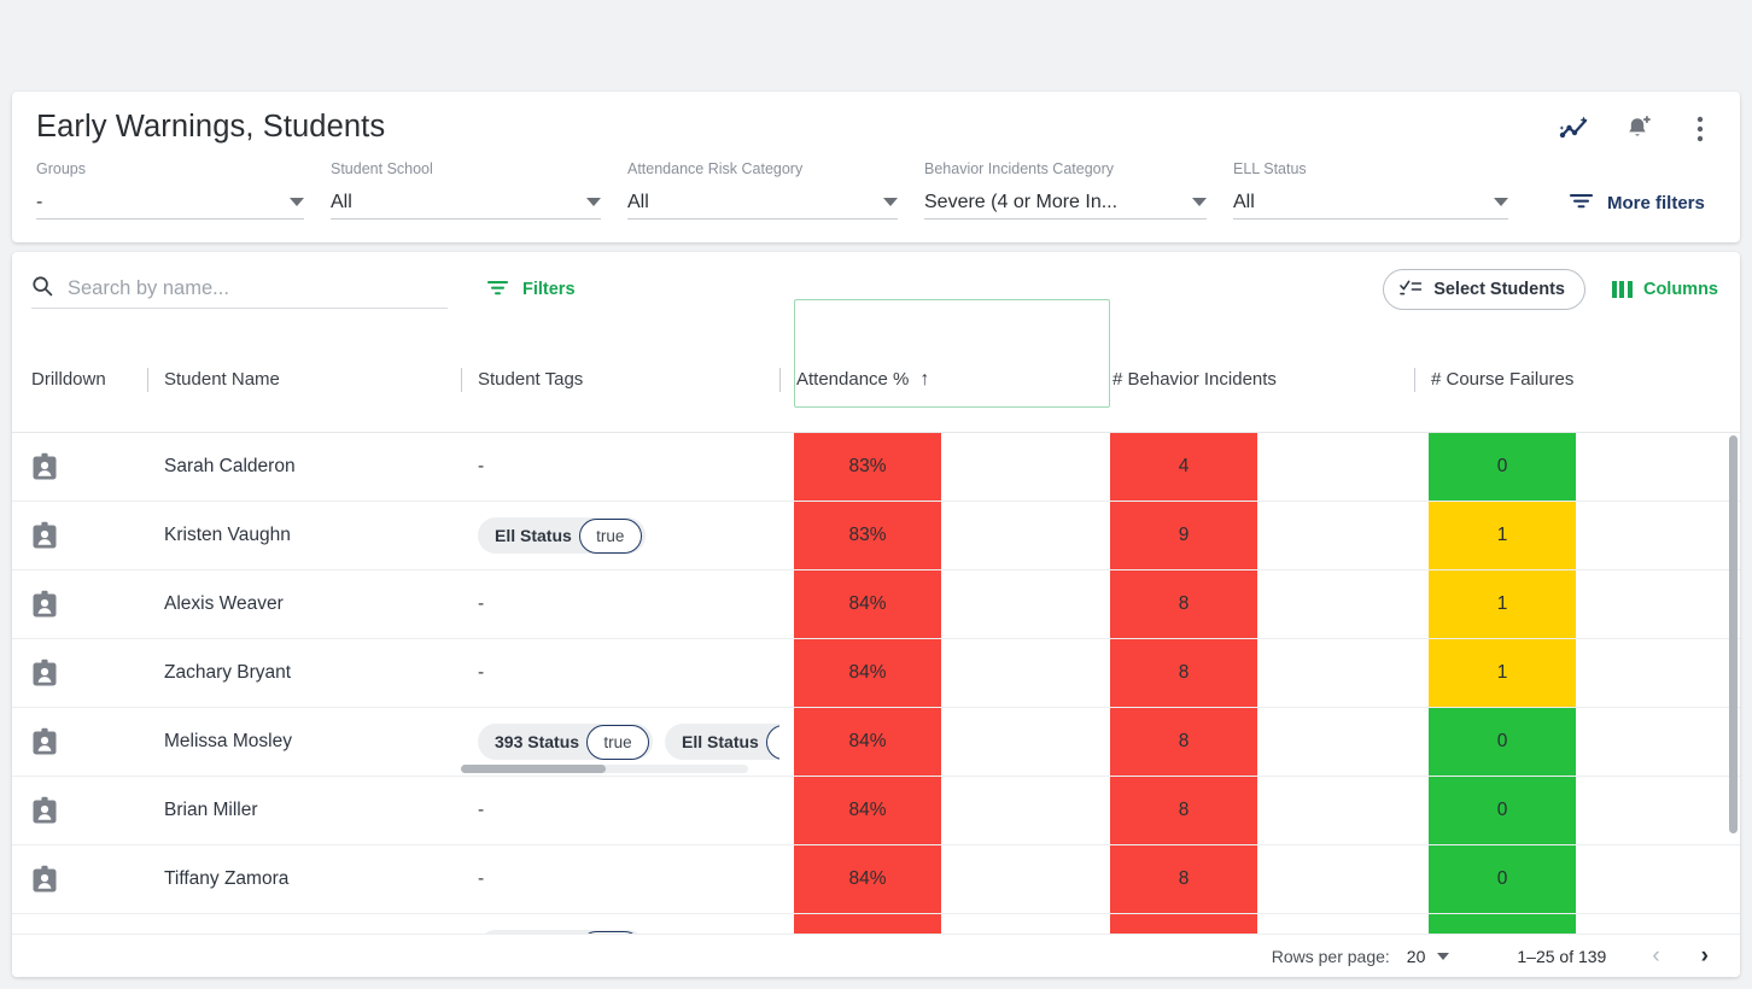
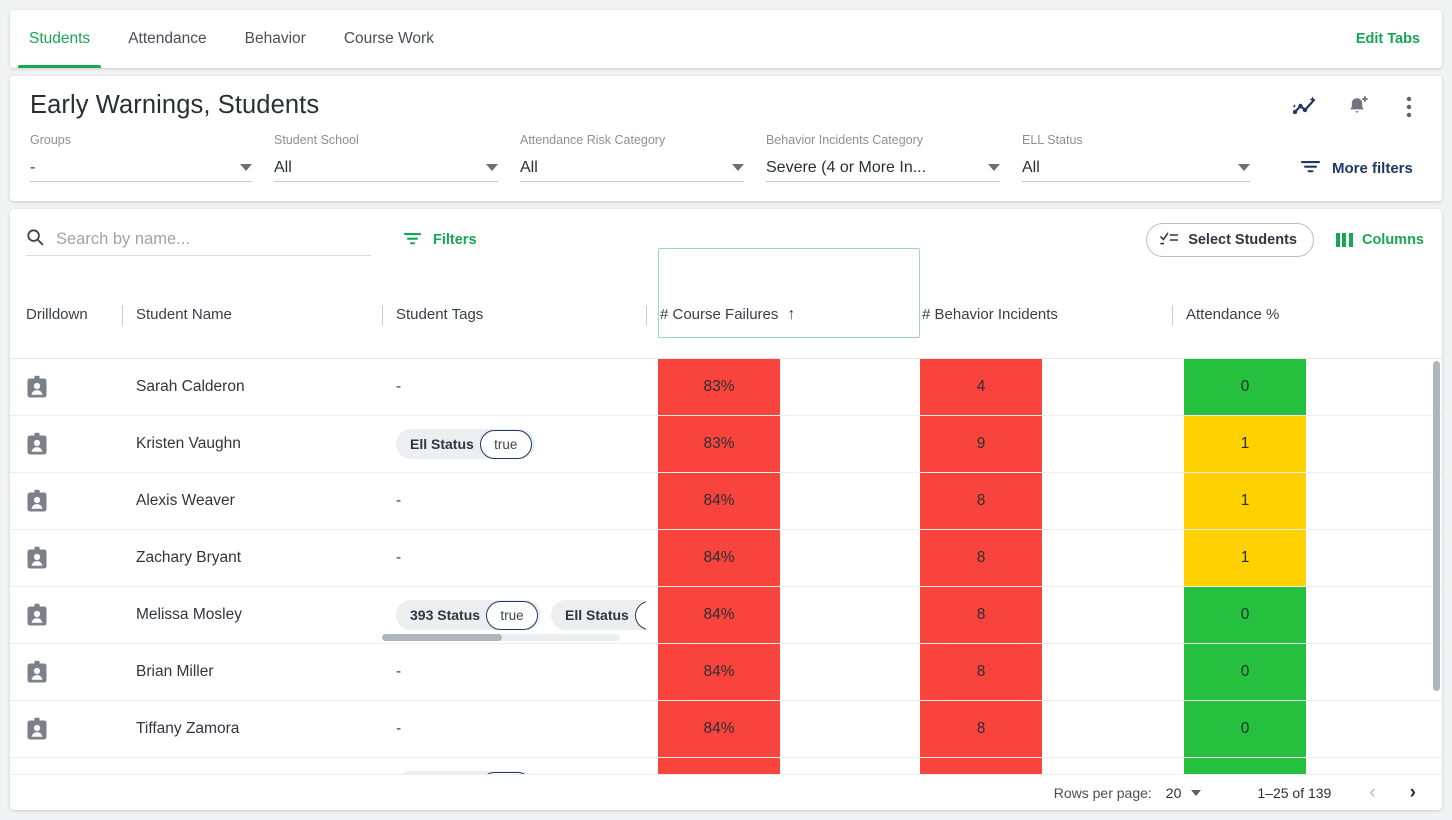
+ Students
+ Attendance
+ Behavior
+ Course Work
+ Edit Tabs
  Early Warnings, Students
  Groups
  -
  Student School
  All
  Attendance Risk Category
  All
  Behavior Incidents Category
  Severe (4 or More In...
  ELL Status
  All
  More filters
  Search by name...
  Filters
  Select Students
  Columns
  Drilldown
  Student Name
  Student Tags
- Attendance %
+ # Course Failures
  ↑
  # Behavior Incidents
- # Course Failures
+ Attendance %
  Sarah Calderon
  -
  83%
  4
  0
  Kristen Vaughn
  Ell Status
  true
  83%
  9
  1
  Alexis Weaver
  -
  84%
  8
  1
  Zachary Bryant
  -
  84%
  8
  1
  Melissa Mosley
  393 Status
  true
  Ell Status
  84%
  8
  0
  Brian Miller
  -
  84%
  8
  0
  Tiffany Zamora
  -
  84%
  8
  0
  Rows per page:
  20
  1–25 of 139
  ‹
  ›
